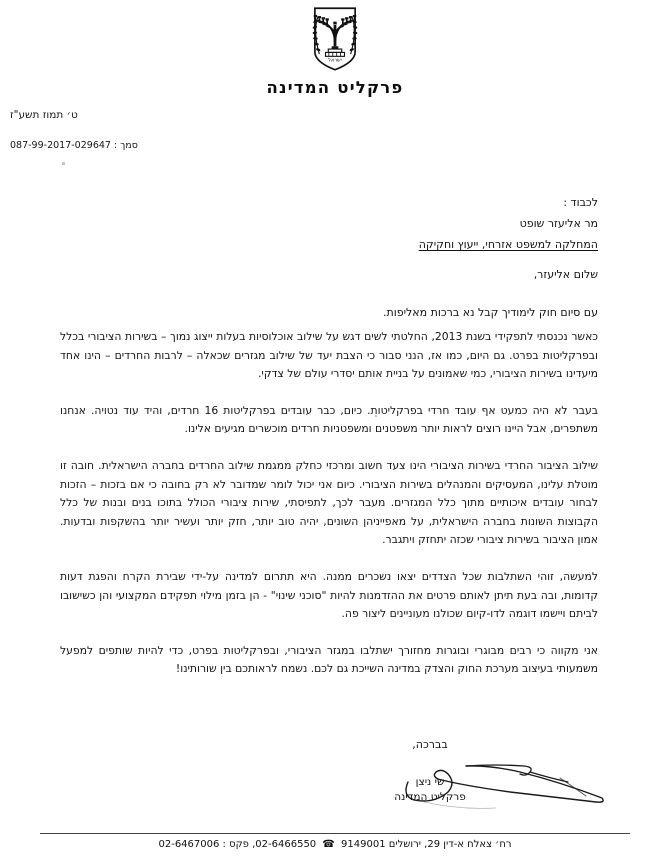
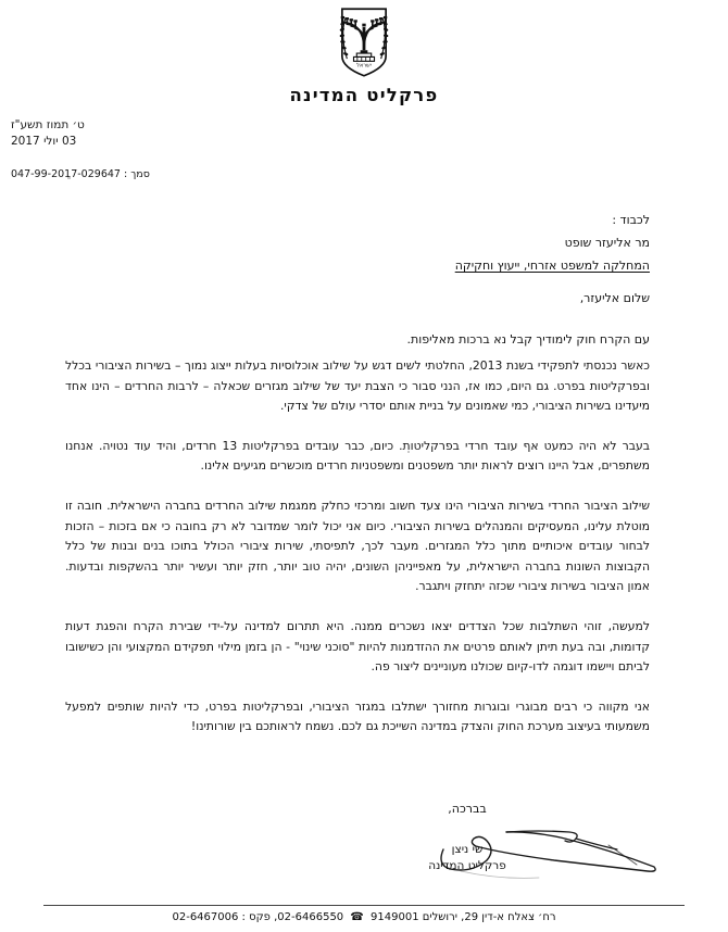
  פרקליט המדינה
  ט׳ תמוז תשע"ז
+ 03 יולי 2017
- סמך : 087-99-2017-029647
+ סמך : 047-99-2017-029647
  לכבוד :
  מר אליעזר שופט
  המחלקה למשפט אזרחי, ייעוץ וחקיקה
  שלום אליעזר,
- עם סיום חוק לימודיך קבל נא ברכות מאליפות.
+ עם הקרח חוק לימודיך קבל נא ברכות מאליפות.
  כאשר נכנסתי לתפקידי בשנת 2013, החלטתי לשים דגש על שילוב אוכלוסיות בעלות ייצוג נמוך – בשירות הציבורי בכלל ובפרקליטות בפרט. גם היום, כמו אז, הנני סבור כי הצבת יעד של שילוב מגזרים שכאלה – לרבות החרדים – הינו אחד מיעדינו בשירות הציבורי, כמי שאמונים על בניית אותם יסדרי עולם של צדקי.
- בעבר לא היה כמעט אף עובד חרדי בפרקליטות. כיום, כבר עובדים בפרקליטות 16 חרדים, והיד עוד נטויה. אנחנו משתפרים, אבל היינו רוצים לראות יותר משפטנים ומשפטניות חרדים מוכשרים מגיעים אלינו.
+ בעבר לא היה כמעט אף עובד חרדי בפרקליטות. כיום, כבר עובדים בפרקליטות 13 חרדים, והיד עוד נטויה. אנחנו משתפרים, אבל היינו רוצים לראות יותר משפטנים ומשפטניות חרדים מוכשרים מגיעים אלינו.
  שילוב הציבור החרדי בשירות הציבורי הינו צעד חשוב ומרכזי כחלק ממגמת שילוב החרדים בחברה הישראלית. חובה זו מוטלת עלינו, המעסיקים והמנהלים בשירות הציבורי. כיום אני יכול לומר שמדובר לא רק בחובה כי אם בזכות – הזכות לבחור עובדים איכותיים מתוך כלל המגזרים. מעבר לכך, לתפיסתי, שירות ציבורי הכולל בתוכו בנים ובנות של כלל הקבוצות השונות בחברה הישראלית, על מאפייניהן השונים, יהיה טוב יותר, חזק יותר ועשיר יותר בהשקפות ובדעות. אמון הציבור בשירות ציבורי שכזה יתחזק ויתגבר.
  למעשה, זוהי השתלבות שכל הצדדים יצאו נשכרים ממנה. היא תתרום למדינה על-ידי שבירת הקרח והפגת דעות קדומות, ובה בעת תיתן לאותם פרטים את ההזדמנות להיות "סוכני שינוי" - הן בזמן מילוי תפקידם המקצועי והן כשישובו לביתם ויישמו דוגמה לדו-קיום שכולנו מעוניינים ליצור פה.
  אני מקווה כי רבים מבוגרי ובוגרות מחזורך ישתלבו במגזר הציבורי, ובפרקליטות בפרט, כדי להיות שותפים למפעל משמעותי בעיצוב מערכת החוק והצדק במדינה השייכת גם לכם. נשמח לראותכם בין שורותינו!
  בברכה,
  שי ניצן
  פרקליט המדינה
  רח׳ צאלח א-דין 29, ירושלים 9149001 ☎ 02-6466550, פקס : 02-6467006
